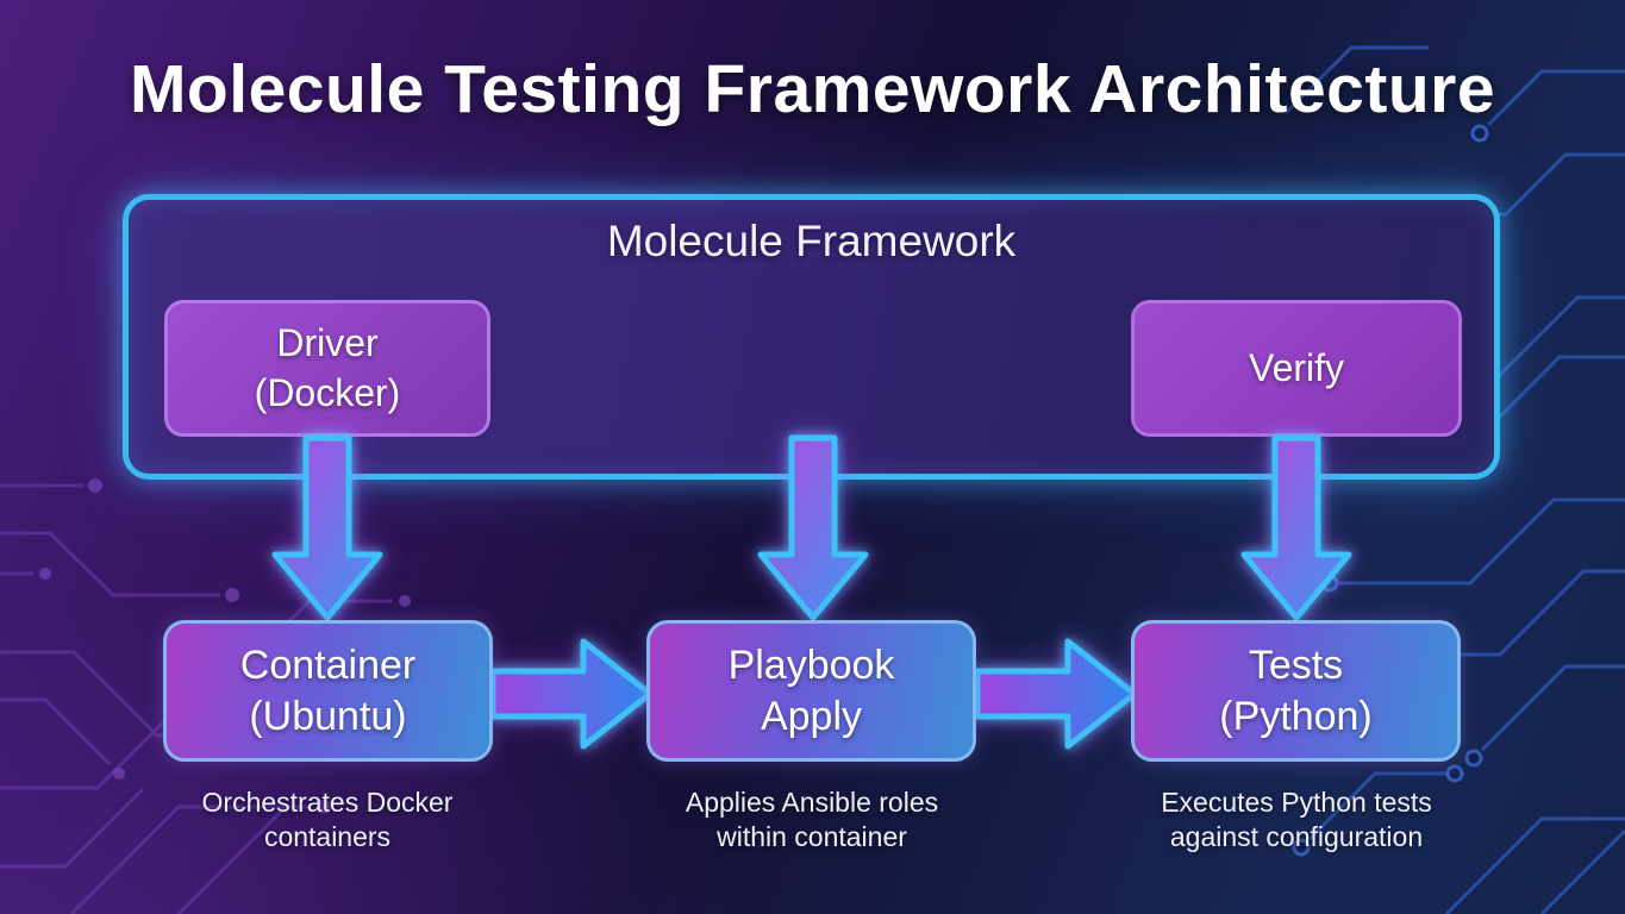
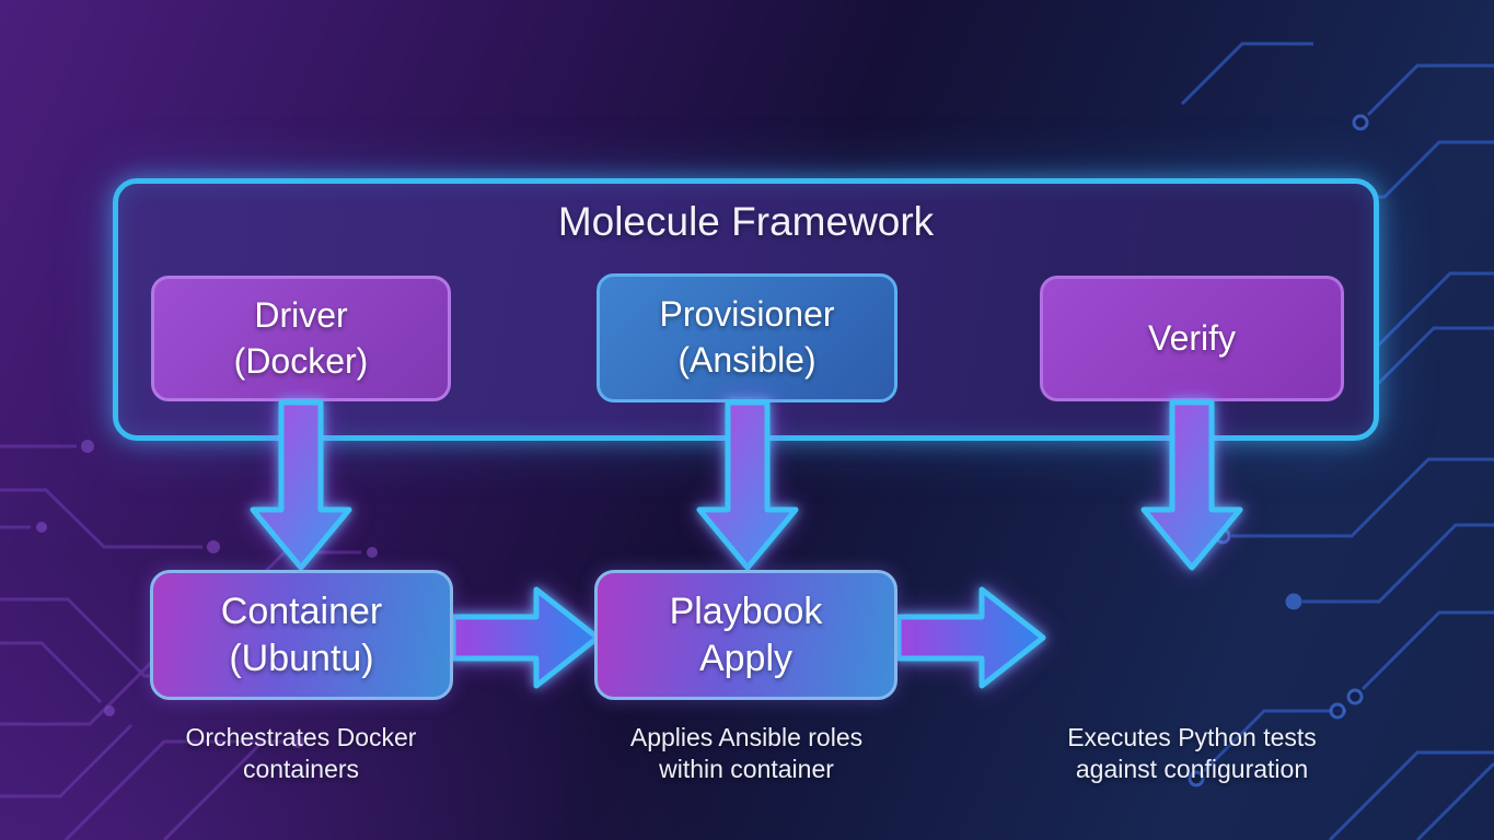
- Molecule Testing Framework Architecture
  Molecule Framework
  Driver
  (Docker)
+ Provisioner
+ (Ansible)
  Verify
  Container
  (Ubuntu)
  Playbook
  Apply
- Tests
- (Python)
  Orchestrates Docker
  containers
  Applies Ansible roles
  within container
  Executes Python tests
  against configuration
